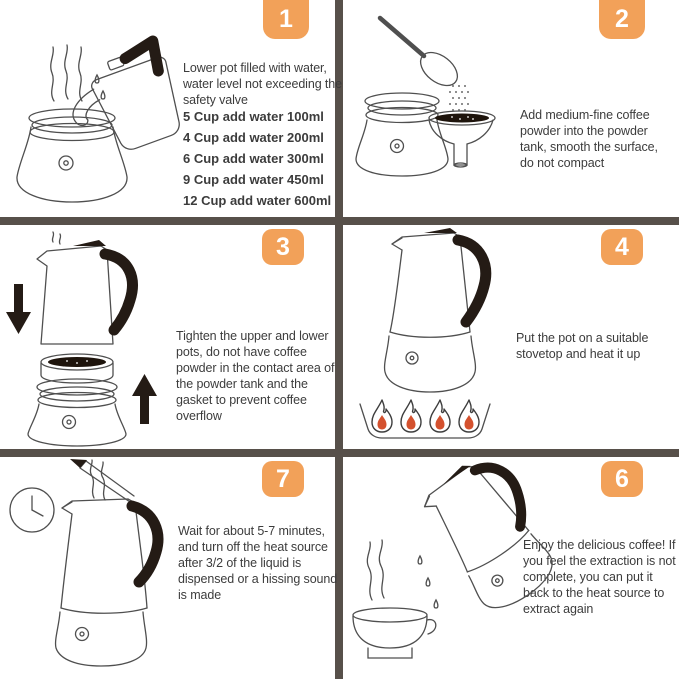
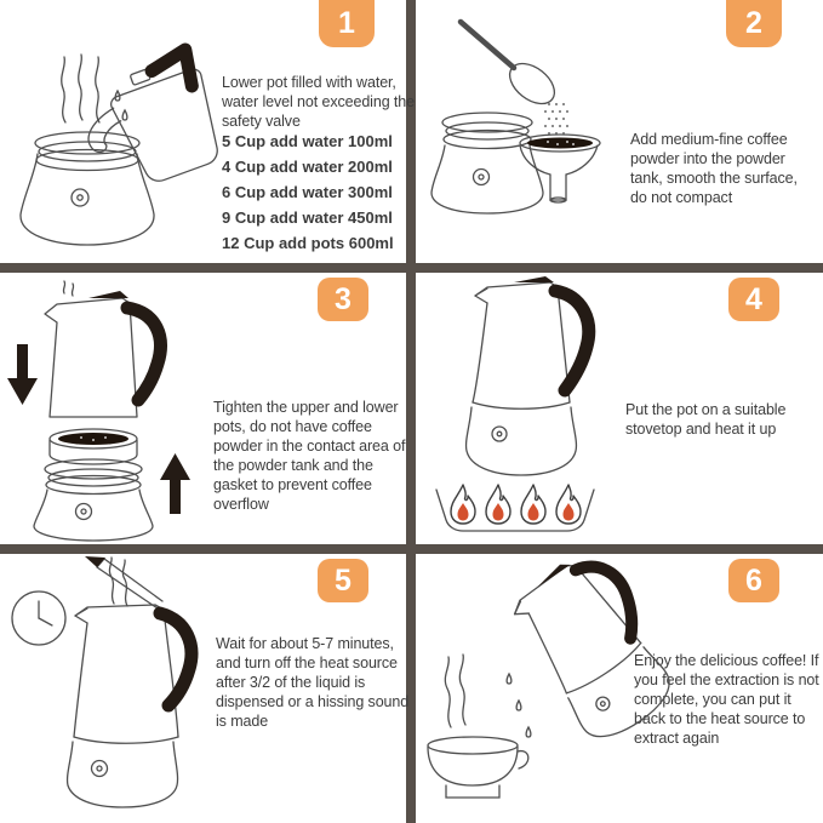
  1
  2
  3
  4
- 7
+ 5
  6
  Lower pot filled with water, water level not exceeding the safety valve
  5 Cup add water 100ml
  4 Cup add water 200ml
  6 Cup add water 300ml
  9 Cup add water 450ml
- 12 Cup add water 600ml
+ 12 Cup add pots 600ml
  Add medium-fine coffee powder into the powder tank, smooth the surface, do not compact
  Tighten the upper and lower pots, do not have coffee powder in the contact area of the powder tank and the gasket to prevent coffee overflow
  Put the pot on a suitable stovetop and heat it up
  Wait for about 5-7 minutes, and turn off the heat source after 3/2 of the liquid is dispensed or a hissing sound is made
  Enjoy the delicious coffee! If you feel the extraction is not complete, you can put it back to the heat source to extract again
